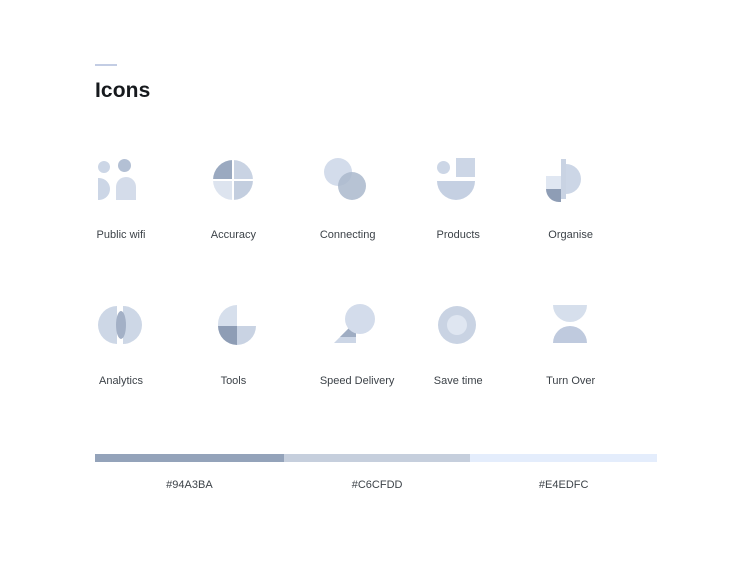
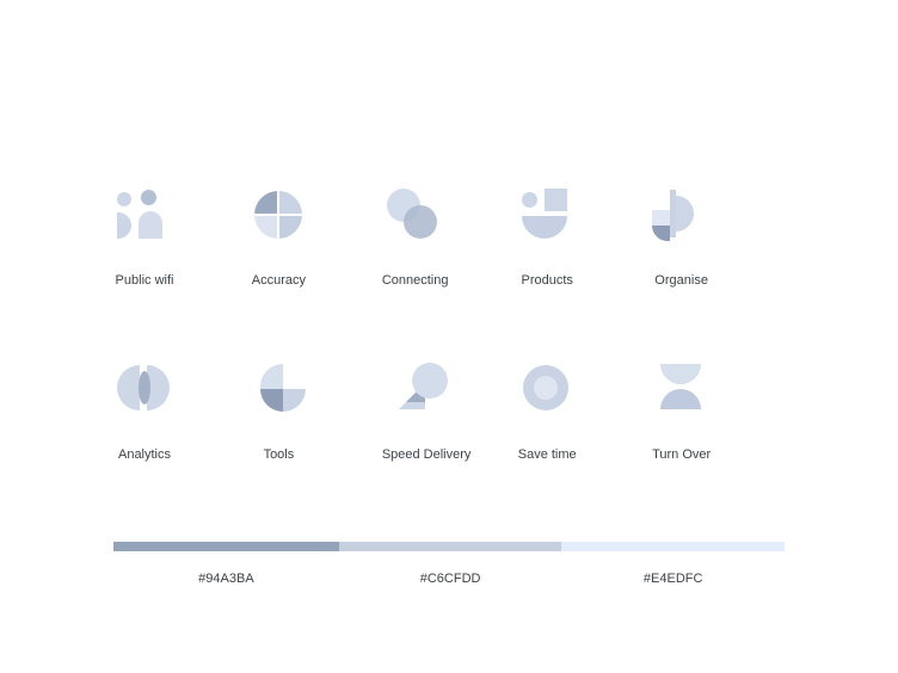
- Icons
  Public wifi
  Accuracy
  Connecting
  Products
  Organise
  Analytics
  Tools
  Speed Delivery
  Save time
  Turn Over
  #94A3BA
  #C6CFDD
  #E4EDFC
